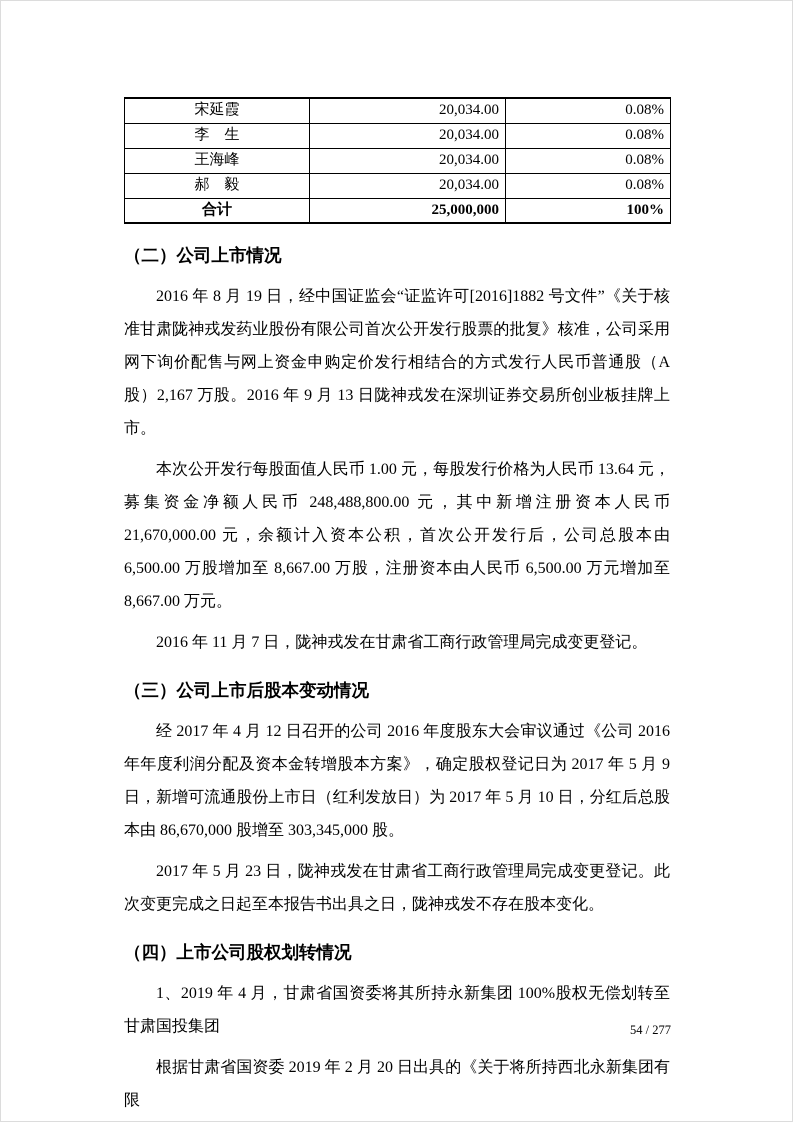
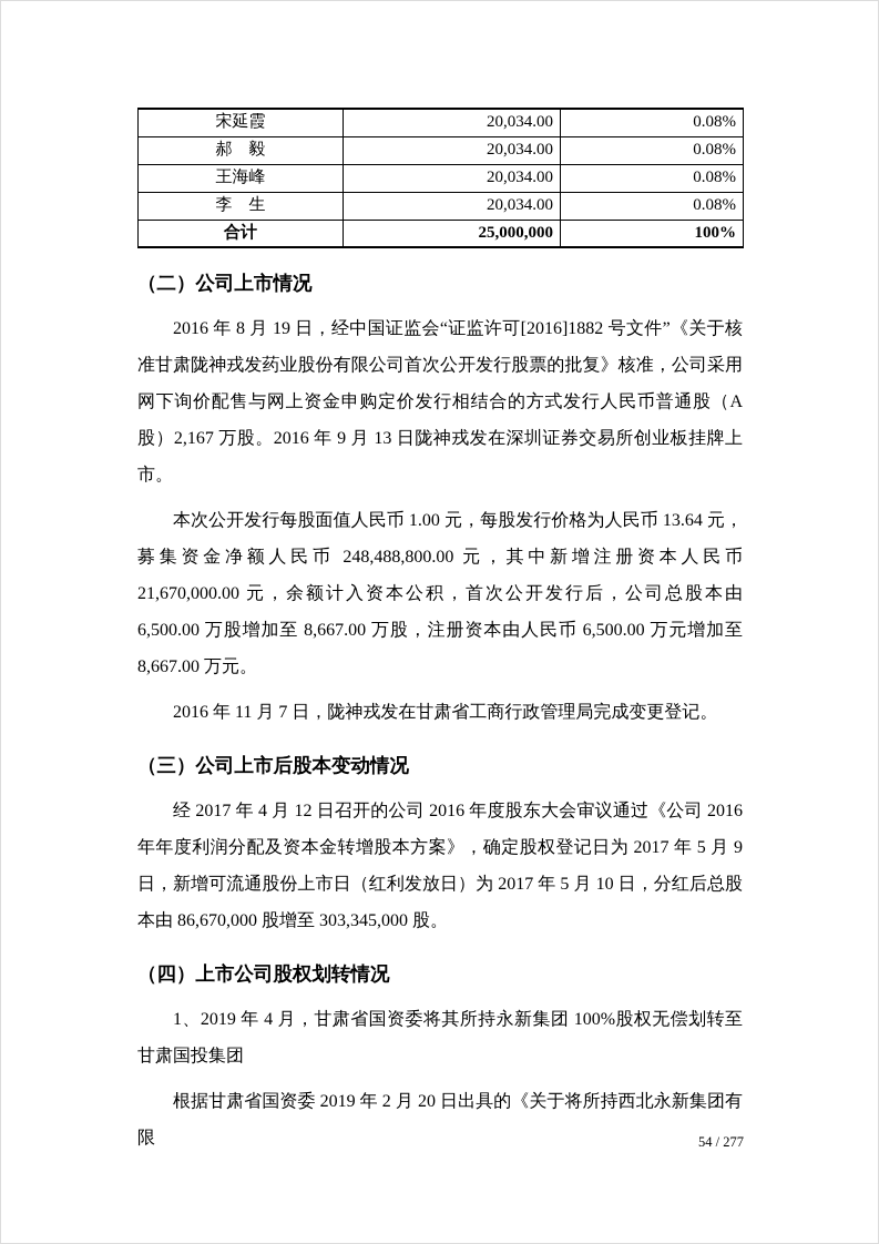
  宋延霞	20,034.00	0.08%
- 李 生	20,034.00	0.08%
+ 郝 毅	20,034.00	0.08%
  王海峰	20,034.00	0.08%
- 郝 毅	20,034.00	0.08%
+ 李 生	20,034.00	0.08%
  合计	25,000,000	100%
  （二）公司上市情况
  2016 年 8 月 19 日，经中国证监会“证监许可[2016]1882 号文件”《关于核准甘肃陇神戎发药业股份有限公司首次公开发行股票的批复》核准，公司采用网下询价配售与网上资金申购定价发行相结合的方式发行人民币普通股（A 股）2,167 万股。2016 年 9 月 13 日陇神戎发在深圳证券交易所创业板挂牌上市。
  本次公开发行每股面值人民币 1.00 元，每股发行价格为人民币 13.64 元，募集资金净额人民币 248,488,800.00 元，其中新增注册资本人民币 21,670,000.00 元，余额计入资本公积，首次公开发行后，公司总股本由 6,500.00 万股增加至 8,667.00 万股，注册资本由人民币 6,500.00 万元增加至 8,667.00 万元。
  2016 年 11 月 7 日，陇神戎发在甘肃省工商行政管理局完成变更登记。
  （三）公司上市后股本变动情况
  经 2017 年 4 月 12 日召开的公司 2016 年度股东大会审议通过《公司 2016 年年度利润分配及资本金转增股本方案》，确定股权登记日为 2017 年 5 月 9 日，新增可流通股份上市日（红利发放日）为 2017 年 5 月 10 日，分红后总股本由 86,670,000 股增至 303,345,000 股。
- 2017 年 5 月 23 日，陇神戎发在甘肃省工商行政管理局完成变更登记。此次变更完成之日起至本报告书出具之日，陇神戎发不存在股本变化。
  （四）上市公司股权划转情况
  1、2019 年 4 月，甘肃省国资委将其所持永新集团 100%股权无偿划转至甘肃国投集团
  根据甘肃省国资委 2019 年 2 月 20 日出具的《关于将所持西北永新集团有限
  54 / 277
